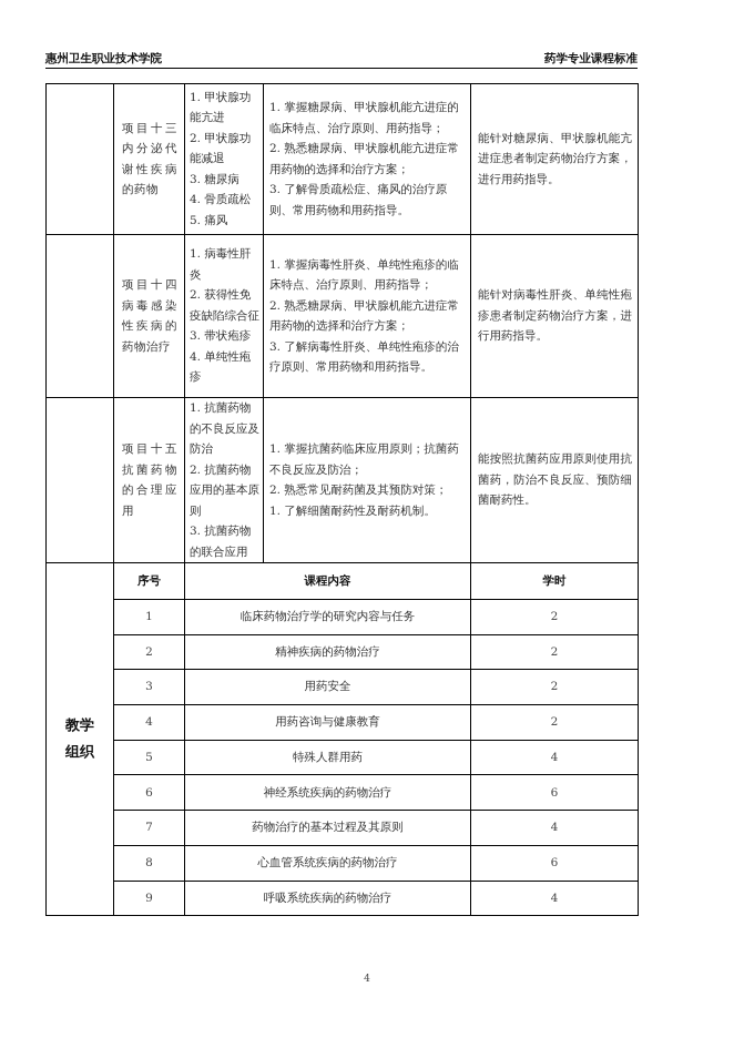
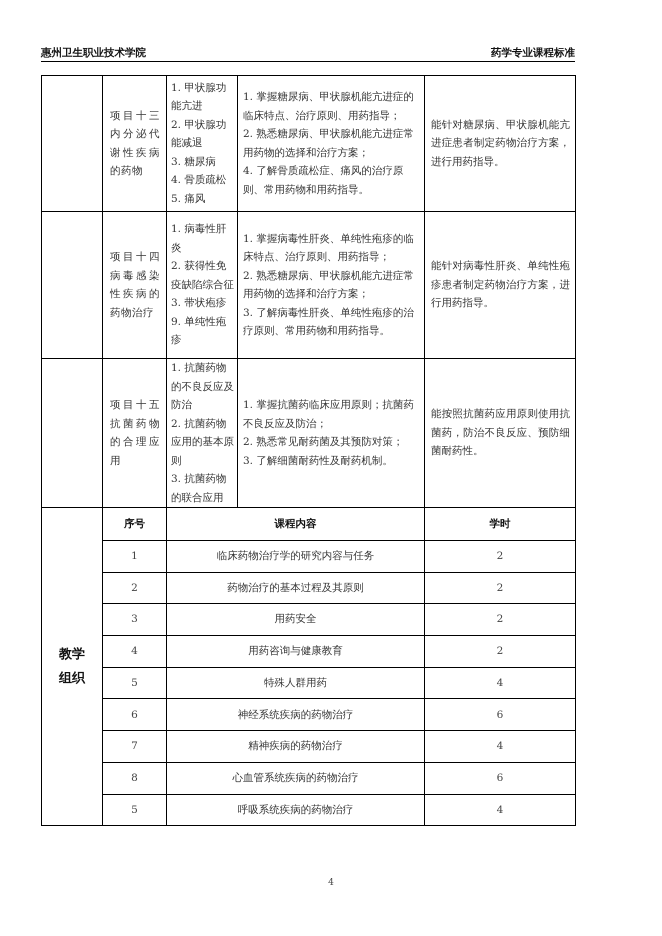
  惠州卫生职业技术学院
  药学专业课程标准
- 	项目十三内分泌代谢性疾病的药物	1. 甲状腺功能亢进 2. 甲状腺功能减退 3. 糖尿病 4. 骨质疏松 5. 痛风	1. 掌握糖尿病、甲状腺机能亢进症的临床特点、治疗原则、用药指导； 2. 熟悉糖尿病、甲状腺机能亢进症常用药物的选择和治疗方案； 3. 了解骨质疏松症、痛风的治疗原则、常用药物和用药指导。	能针对糖尿病、甲状腺机能亢进症患者制定药物治疗方案，进行用药指导。
+ 	项目十三内分泌代谢性疾病的药物	1. 甲状腺功能亢进 2. 甲状腺功能减退 3. 糖尿病 4. 骨质疏松 5. 痛风	1. 掌握糖尿病、甲状腺机能亢进症的临床特点、治疗原则、用药指导； 2. 熟悉糖尿病、甲状腺机能亢进症常用药物的选择和治疗方案； 4. 了解骨质疏松症、痛风的治疗原则、常用药物和用药指导。	能针对糖尿病、甲状腺机能亢进症患者制定药物治疗方案，进行用药指导。
- 	项目十四病毒感染性疾病的药物治疗	1. 病毒性肝炎 2. 获得性免疫缺陷综合征 3. 带状疱疹 4. 单纯性疱疹	1. 掌握病毒性肝炎、单纯性疱疹的临床特点、治疗原则、用药指导； 2. 熟悉糖尿病、甲状腺机能亢进症常用药物的选择和治疗方案； 3. 了解病毒性肝炎、单纯性疱疹的治疗原则、常用药物和用药指导。	能针对病毒性肝炎、单纯性疱疹患者制定药物治疗方案，进行用药指导。
+ 	项目十四病毒感染性疾病的药物治疗	1. 病毒性肝炎 2. 获得性免疫缺陷综合征 3. 带状疱疹 9. 单纯性疱疹	1. 掌握病毒性肝炎、单纯性疱疹的临床特点、治疗原则、用药指导； 2. 熟悉糖尿病、甲状腺机能亢进症常用药物的选择和治疗方案； 3. 了解病毒性肝炎、单纯性疱疹的治疗原则、常用药物和用药指导。	能针对病毒性肝炎、单纯性疱疹患者制定药物治疗方案，进行用药指导。
- 	项目十五抗菌药物的合理应用	1. 抗菌药物的不良反应及防治 2. 抗菌药物应用的基本原则 3. 抗菌药物的联合应用	1. 掌握抗菌药临床应用原则；抗菌药不良反应及防治； 2. 熟悉常见耐药菌及其预防对策； 1. 了解细菌耐药性及耐药机制。	能按照抗菌药应用原则使用抗菌药，防治不良反应、预防细菌耐药性。
+ 	项目十五抗菌药物的合理应用	1. 抗菌药物的不良反应及防治 2. 抗菌药物应用的基本原则 3. 抗菌药物的联合应用	1. 掌握抗菌药临床应用原则；抗菌药不良反应及防治； 2. 熟悉常见耐药菌及其预防对策； 3. 了解细菌耐药性及耐药机制。	能按照抗菌药应用原则使用抗菌药，防治不良反应、预防细菌耐药性。
  教学组织	序号	课程内容	学时
  1	临床药物治疗学的研究内容与任务	2
- 2	精神疾病的药物治疗	2
+ 2	药物治疗的基本过程及其原则	2
  3	用药安全	2
  4	用药咨询与健康教育	2
  5	特殊人群用药	4
  6	神经系统疾病的药物治疗	6
- 7	药物治疗的基本过程及其原则	4
+ 7	精神疾病的药物治疗	4
  8	心血管系统疾病的药物治疗	6
- 9	呼吸系统疾病的药物治疗	4
+ 5	呼吸系统疾病的药物治疗	4
  4
